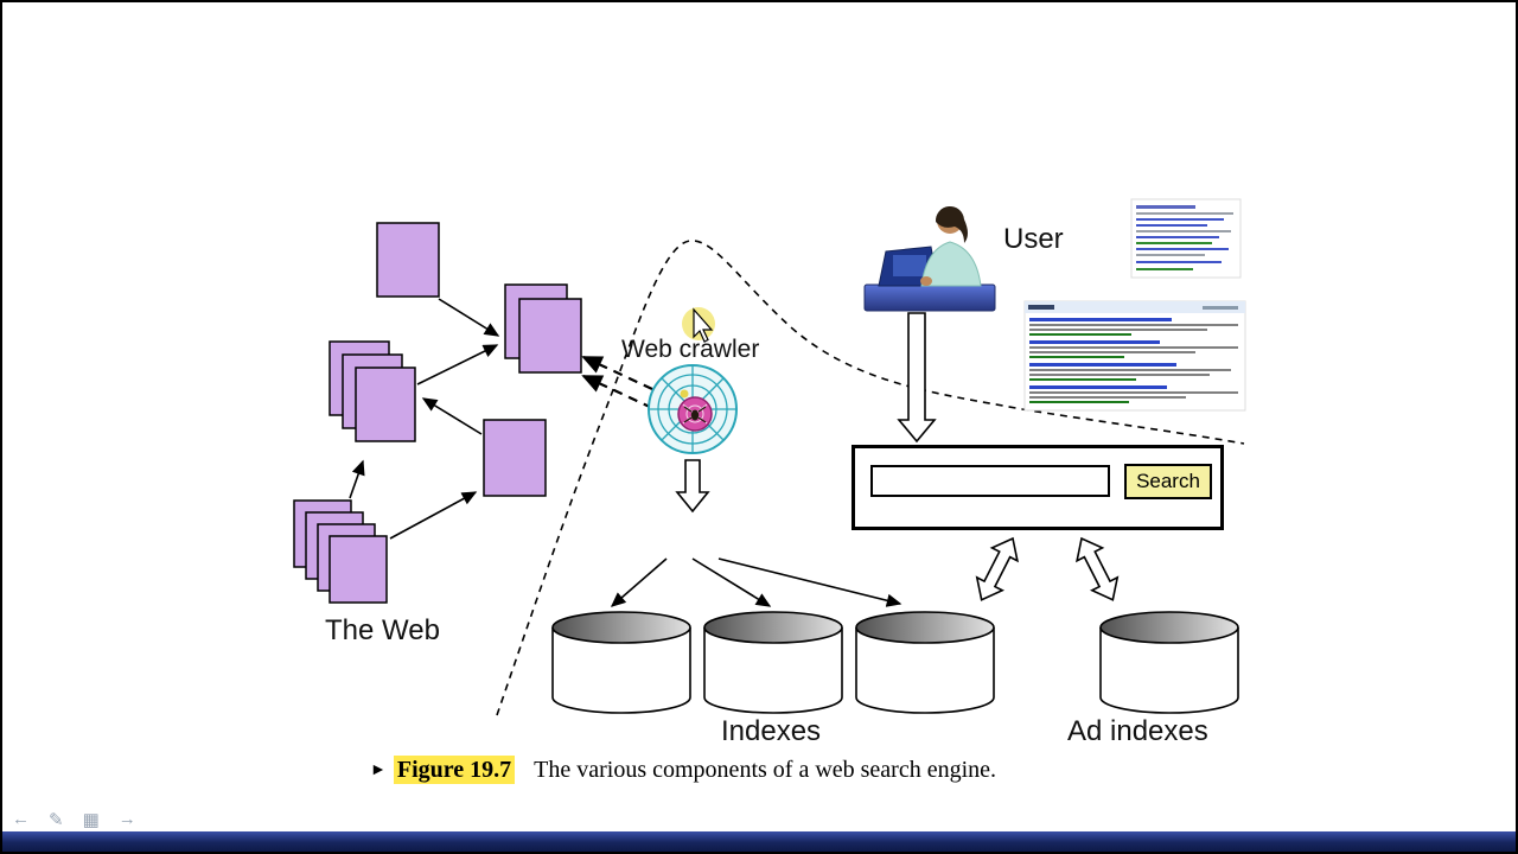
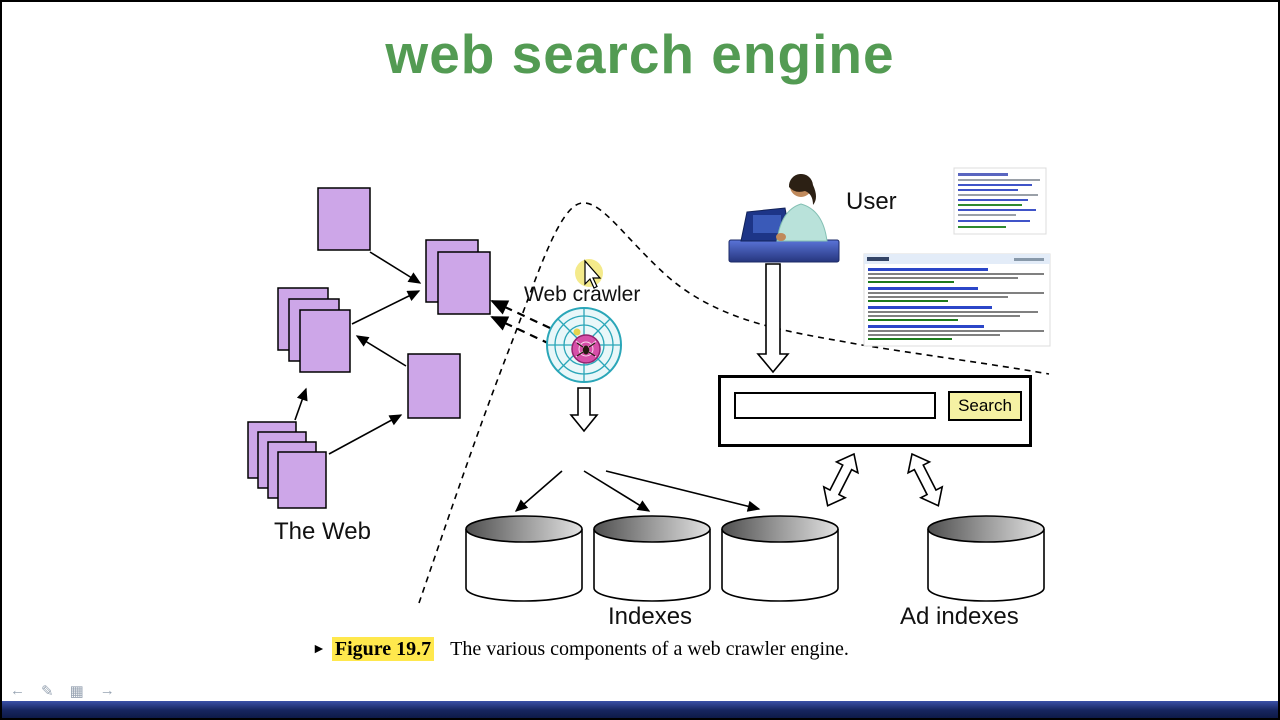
+ web search engine
  Web crawler
  User
  The Web
  Indexes
  Ad indexes
  Search
- ► Figure 19.7 The various components of a web search engine.
+ ► Figure 19.7 The various components of a web crawler engine.
  ←
  ✎
  ▦
  →
